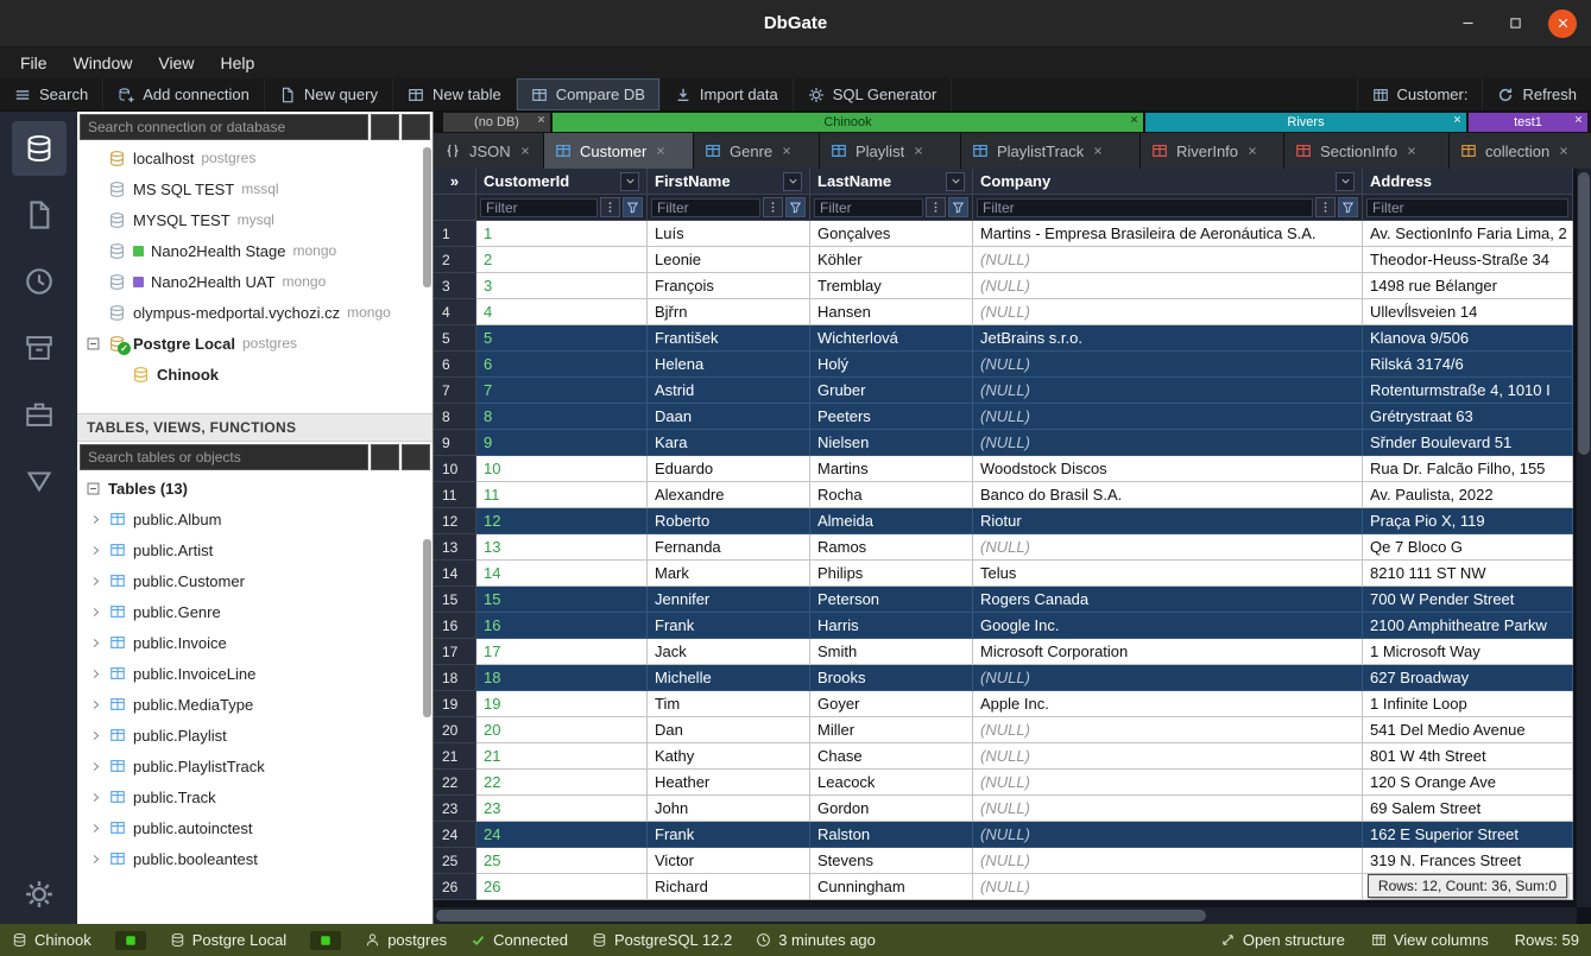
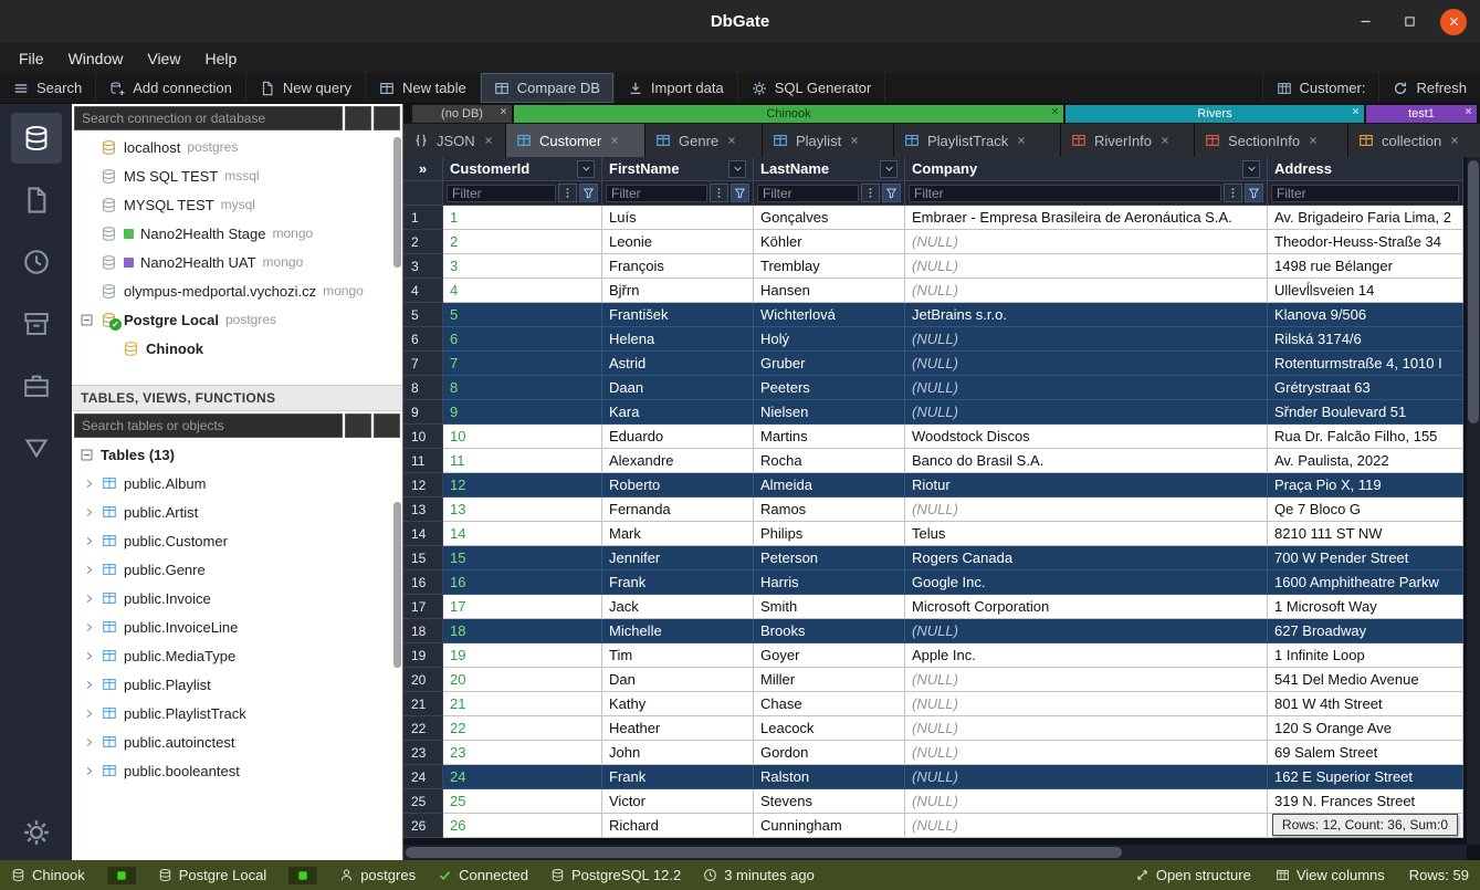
  DbGate
  File
  Window
  View
  Help
  Search
  Add connection
  New query
  New table
  Compare DB
  Import data
  SQL Generator
  Customer:
  Refresh
  Search connection or database
  localhost
  postgres
  MS SQL TEST
  mssql
  MYSQL TEST
  mysql
  Nano2Health Stage
  mongo
  Nano2Health UAT
  mongo
  olympus-medportal.vychozi.cz
  mongo
  ✓
  Postgre Local
  postgres
  Chinook
  TABLES, VIEWS, FUNCTIONS
  Search tables or objects
  Tables (13)
  public.Album
  public.Artist
  public.Customer
  public.Genre
  public.Invoice
  public.InvoiceLine
  public.MediaType
  public.Playlist
  public.PlaylistTrack
- public.Track
  public.autoinctest
  public.booleantest
  (no DB)
  Chinook
  Rivers
  test1
  JSON
  Customer
  Genre
  Playlist
  PlaylistTrack
  RiverInfo
  SectionInfo
  collection
  »
  CustomerId
  FirstName
  LastName
  Company
  Address
  Filter
  Filter
  Filter
  Filter
  Filter
  1
  1
  Luís
  Gonçalves
- Martins - Empresa Brasileira de Aeronáutica S.A.
+ Embraer - Empresa Brasileira de Aeronáutica S.A.
- Av. SectionInfo Faria Lima, 2
+ Av. Brigadeiro Faria Lima, 2
  2
  2
  Leonie
  Köhler
  (NULL)
  Theodor-Heuss-Straße 34
  3
  3
  François
  Tremblay
  (NULL)
  1498 rue Bélanger
  4
  4
  Bjřrn
  Hansen
  (NULL)
  Ullevĺlsveien 14
  5
  5
  František
  Wichterlová
  JetBrains s.r.o.
  Klanova 9/506
  6
  6
  Helena
  Holý
  (NULL)
  Rilská 3174/6
  7
  7
  Astrid
  Gruber
  (NULL)
  Rotenturmstraße 4, 1010 I
  8
  8
  Daan
  Peeters
  (NULL)
  Grétrystraat 63
  9
  9
  Kara
  Nielsen
  (NULL)
  Sřnder Boulevard 51
  10
  10
  Eduardo
  Martins
  Woodstock Discos
  Rua Dr. Falcão Filho, 155
  11
  11
  Alexandre
  Rocha
  Banco do Brasil S.A.
  Av. Paulista, 2022
  12
  12
  Roberto
  Almeida
  Riotur
  Praça Pio X, 119
  13
  13
  Fernanda
  Ramos
  (NULL)
  Qe 7 Bloco G
  14
  14
  Mark
  Philips
  Telus
  8210 111 ST NW
  15
  15
  Jennifer
  Peterson
  Rogers Canada
  700 W Pender Street
  16
  16
  Frank
  Harris
  Google Inc.
- 2100 Amphitheatre Parkw
+ 1600 Amphitheatre Parkw
  17
  17
  Jack
  Smith
  Microsoft Corporation
  1 Microsoft Way
  18
  18
  Michelle
  Brooks
  (NULL)
  627 Broadway
  19
  19
  Tim
  Goyer
  Apple Inc.
  1 Infinite Loop
  20
  20
  Dan
  Miller
  (NULL)
  541 Del Medio Avenue
  21
  21
  Kathy
  Chase
  (NULL)
  801 W 4th Street
  22
  22
  Heather
  Leacock
  (NULL)
  120 S Orange Ave
  23
  23
  John
  Gordon
  (NULL)
  69 Salem Street
  24
  24
  Frank
  Ralston
  (NULL)
  162 E Superior Street
  25
  25
  Victor
  Stevens
  (NULL)
  319 N. Frances Street
  26
  26
  Richard
  Cunningham
  (NULL)
  Rows: 12, Count: 36, Sum:0
  Chinook
  Postgre Local
  postgres
  Connected
  PostgreSQL 12.2
  3 minutes ago
  Open structure
  View columns
  Rows: 59
